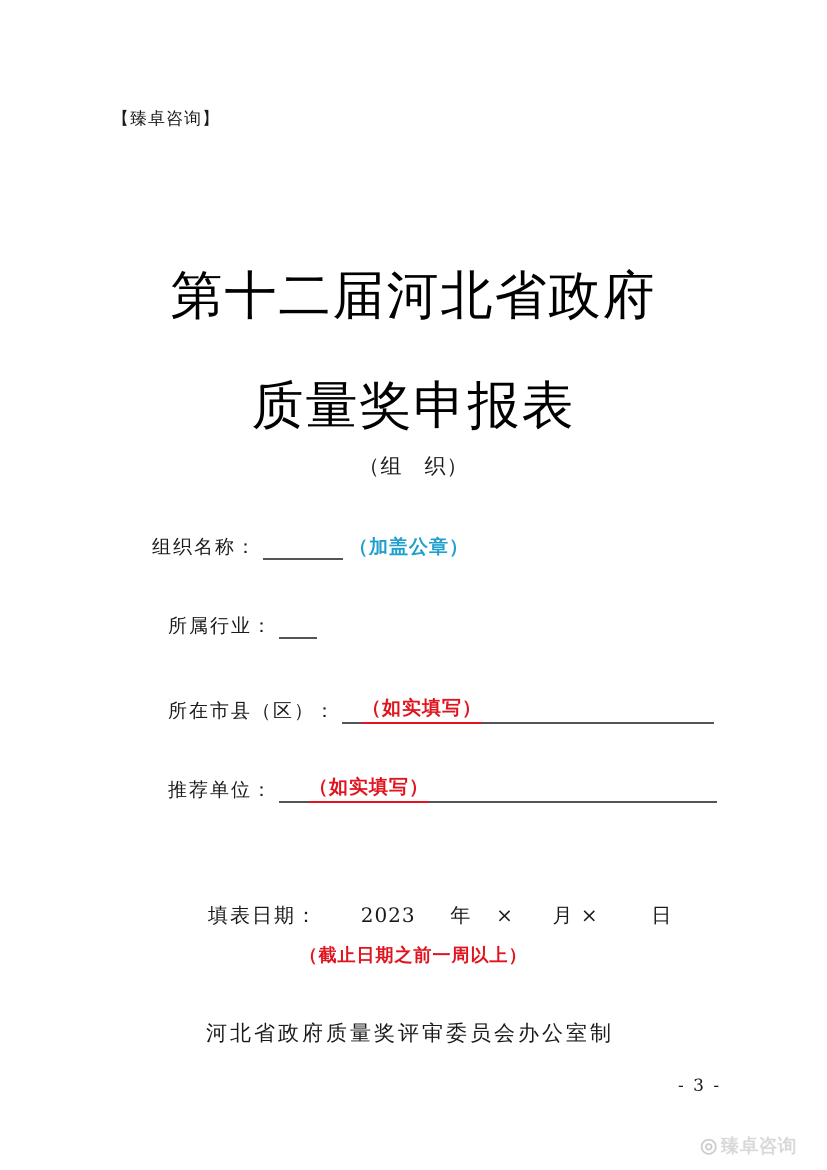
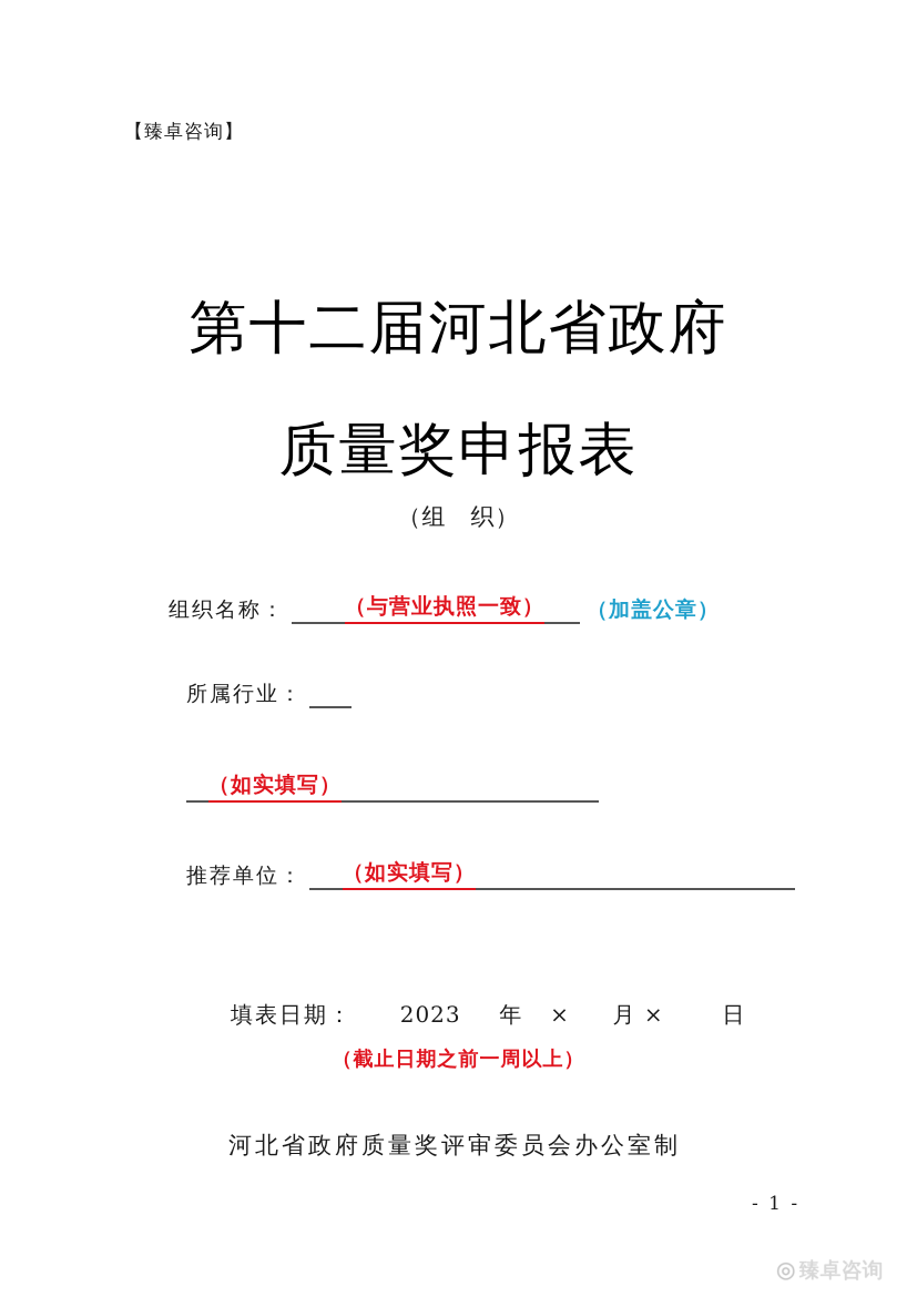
  【臻卓咨询】
  第十二届河北省政府
  质量奖申报表
  （组 织）
  组织名称：
+ （与营业执照一致）
  （加盖公章）
  所属行业：
- 所在市县（区）：
  （如实填写）
  推荐单位：
  （如实填写）
  填表日期： 2023 年 × 月 × 日
  （截止日期之前一周以上）
  河北省政府质量奖评审委员会办公室制
- - 3 -
+ - 1 -
  ◎ 臻卓咨询
